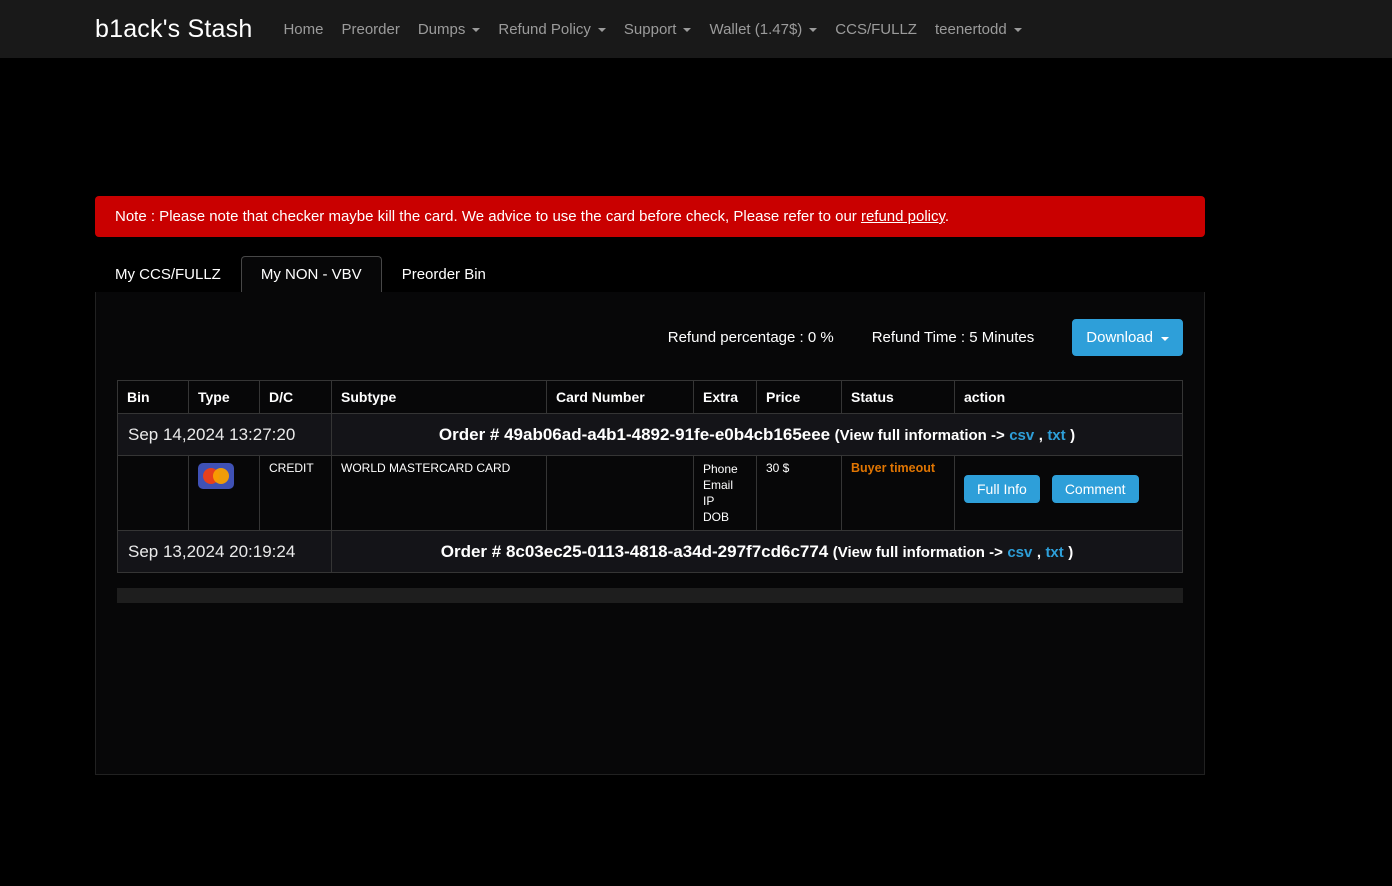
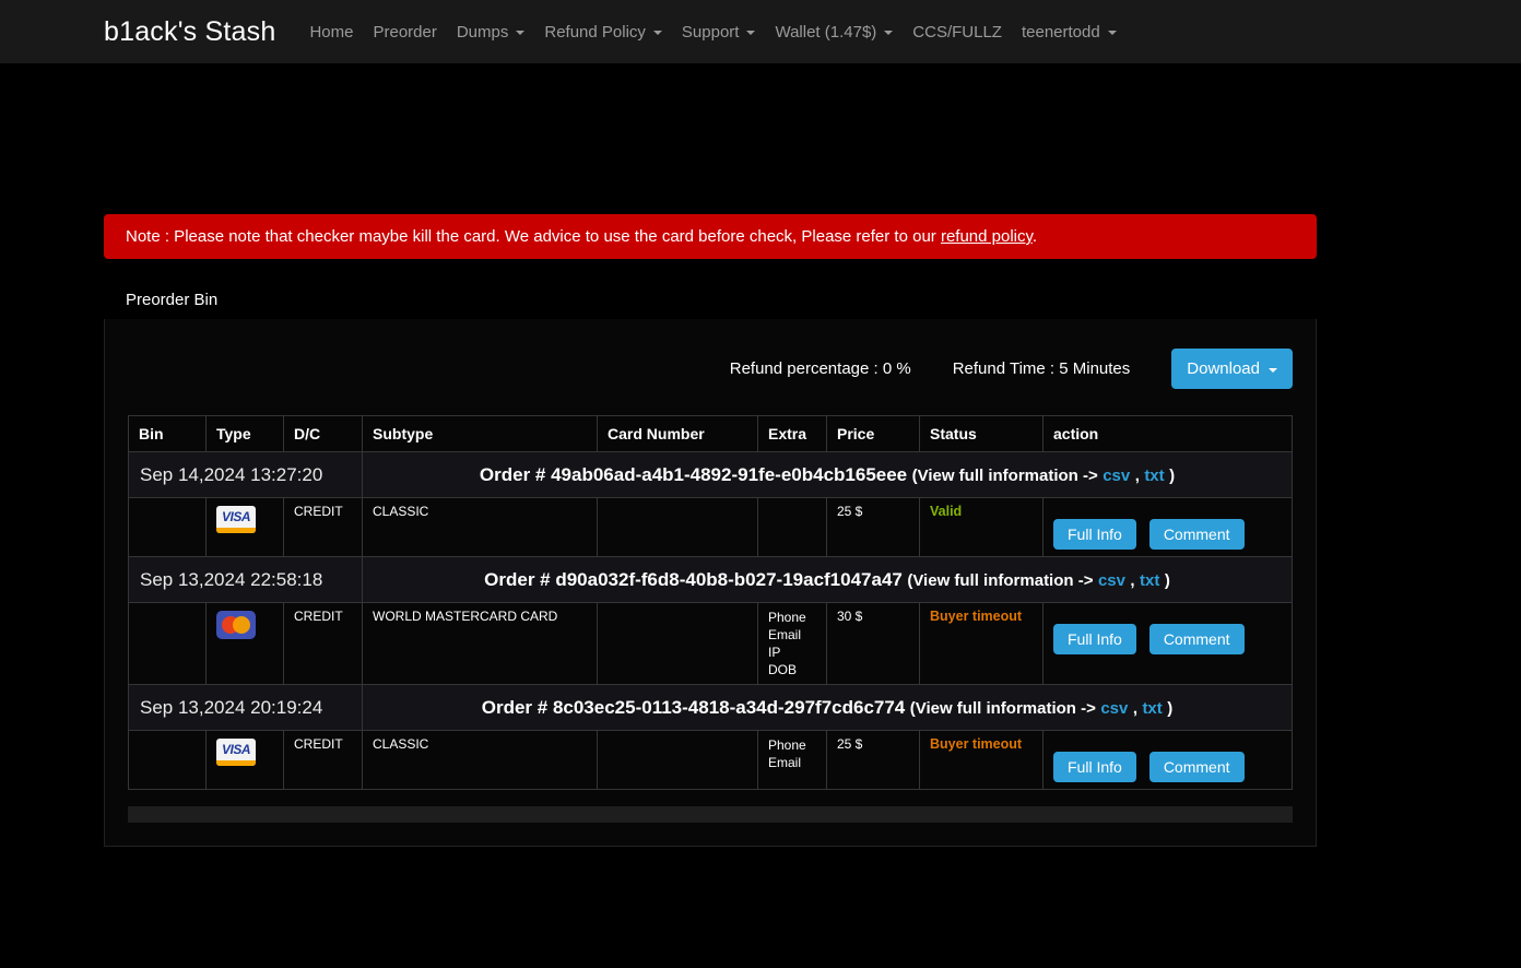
  b1ack's Stash
  Home
  Preorder
  Dumps
  Refund Policy
  Support
  Wallet (1.47$)
  CCS/FULLZ
  teenertodd
  Note : Please note that checker maybe kill the card. We advice to use the card before check, Please refer to our refund policy.
- My CCS/FULLZ
- My NON - VBV
  Preorder Bin
  Refund percentage : 0 %
  Refund Time : 5 Minutes
  Download
  Bin	Type	D/C	Subtype	Card Number	Extra	Price	Status	action
  Sep 14,2024 13:27:20	Order # 49ab06ad-a4b1-4892-91fe-e0b4cb165eee (View full information -> csv , txt )
+ 	VISA	CREDIT	CLASSIC			25 $	Valid	Full Info Comment
+ Sep 13,2024 22:58:18	Order # d90a032f-f6d8-40b8-b027-19acf1047a47 (View full information -> csv , txt )
  		CREDIT	WORLD MASTERCARD CARD		PhoneEmailIPDOB	30 $	Buyer timeout	Full Info Comment
  Sep 13,2024 20:19:24	Order # 8c03ec25-0113-4818-a34d-297f7cd6c774 (View full information -> csv , txt )
+ 	VISA	CREDIT	CLASSIC		PhoneEmail	25 $	Buyer timeout	Full Info Comment
